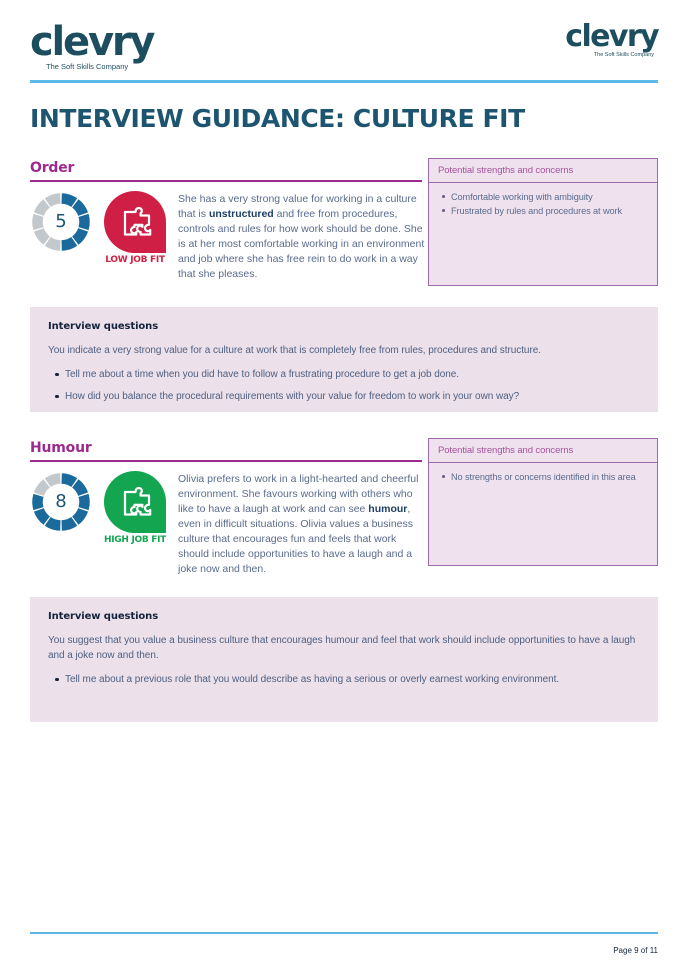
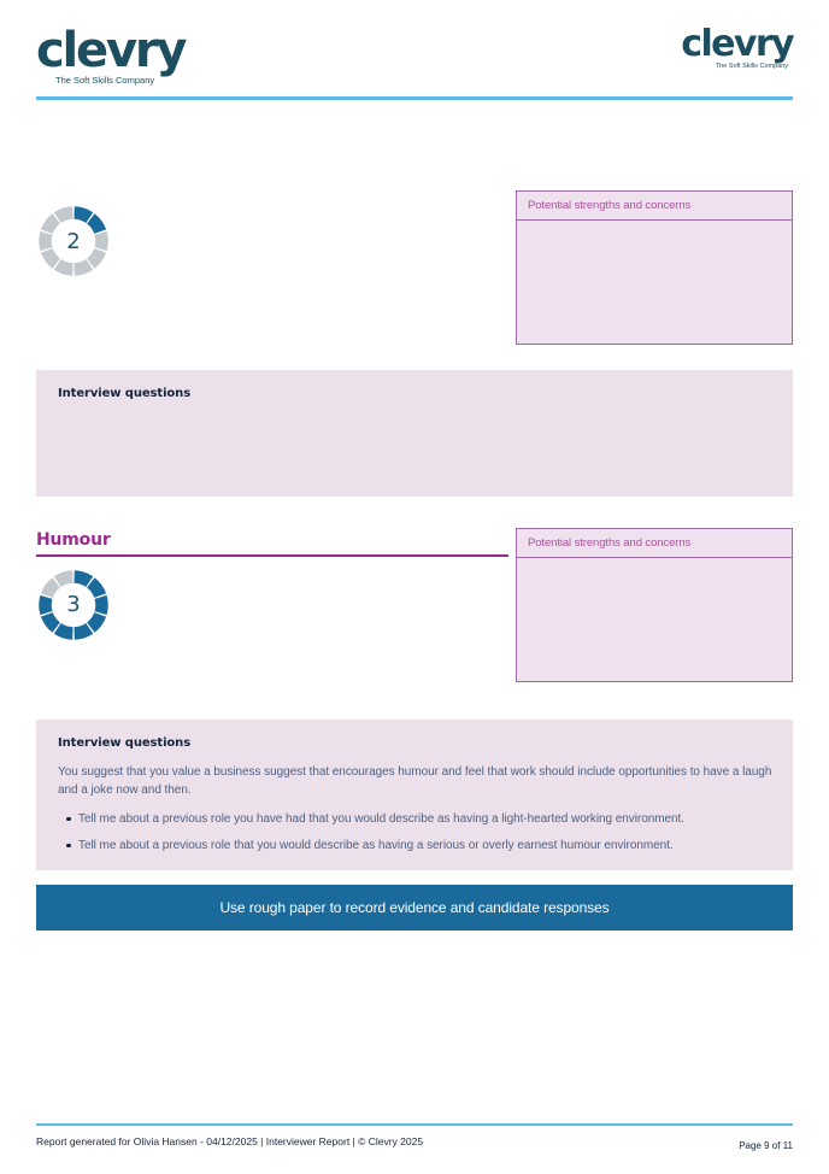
  clevry
  The Soft Skills Company
  clevry
- INTERVIEW GUIDANCE: CULTURE FIT
- Order
- 5
+ 2
- LOW JOB FIT
- She has a very strong value for working in a culture that is unstructured and free from procedures, controls and rules for how work should be done. She is at her most comfortable working in an environment and job where she has free rein to do work in a way that she pleases.
  Potential strengths and concerns
- Comfortable working with ambiguity
- Frustrated by rules and procedures at work
  Interview questions
- You indicate a very strong value for a culture at work that is completely free from rules, procedures and structure.
- Tell me about a time when you did have to follow a frustrating procedure to get a job done.
- How did you balance the procedural requirements with your value for freedom to work in your own way?
  Humour
- 8
+ 3
- HIGH JOB FIT
- Olivia prefers to work in a light-hearted and cheerful environment. She favours working with others who like to have a laugh at work and can see humour, even in difficult situations. Olivia values a business culture that encourages fun and feels that work should include opportunities to have a laugh and a joke now and then.
  Potential strengths and concerns
- No strengths or concerns identified in this area
  Interview questions
- You suggest that you value a business culture that encourages humour and feel that work should include opportunities to have a laugh and a joke now and then.
+ You suggest that you value a business suggest that encourages humour and feel that work should include opportunities to have a laugh and a joke now and then.
+ Tell me about a previous role you have had that you would describe as having a light-hearted working environment.
- Tell me about a previous role that you would describe as having a serious or overly earnest working environment.
+ Tell me about a previous role that you would describe as having a serious or overly earnest humour environment.
+ Use rough paper to record evidence and candidate responses
+ Report generated for Olivia Hansen - 04/12/2025 | Interviewer Report | © Clevry 2025
  Page 9 of 11
